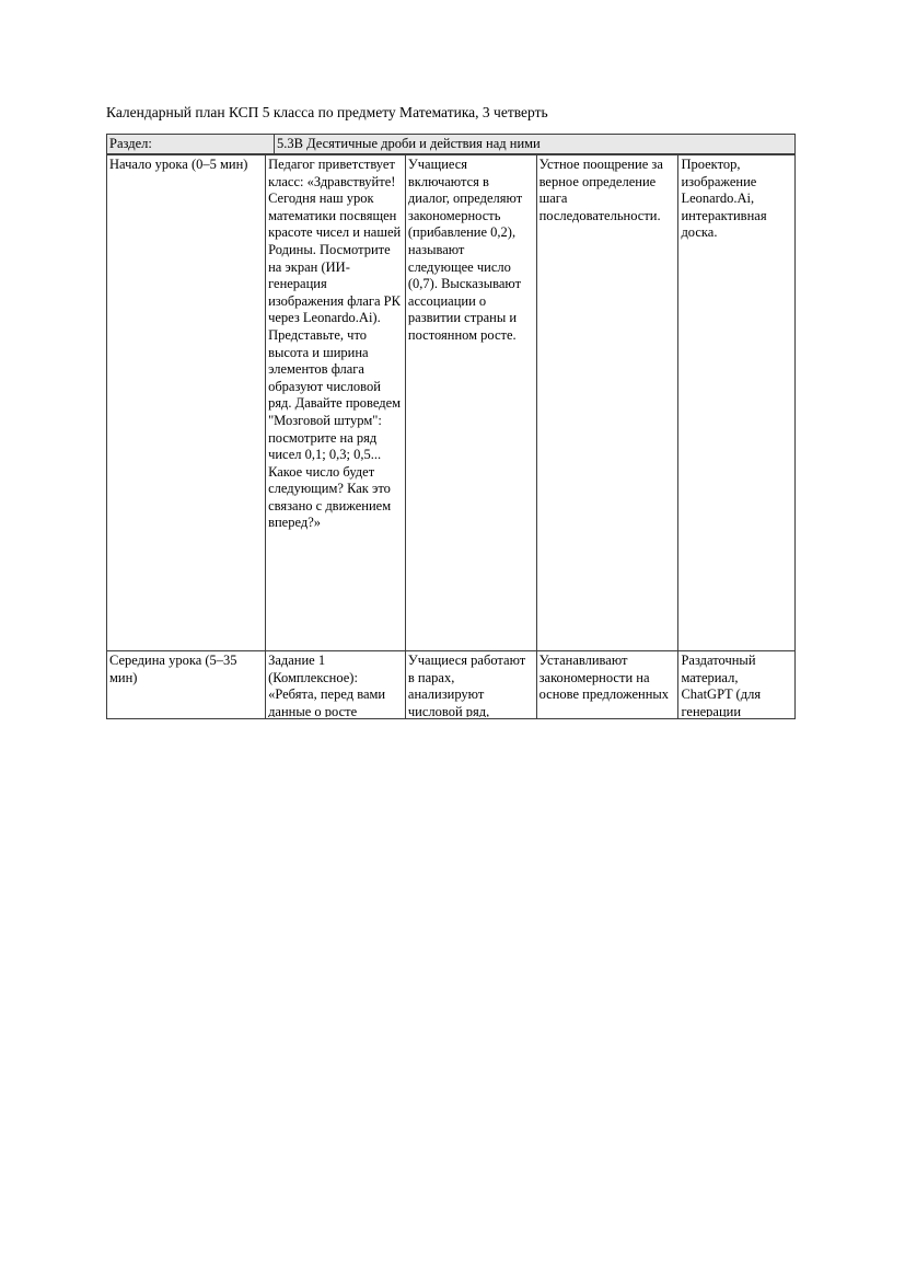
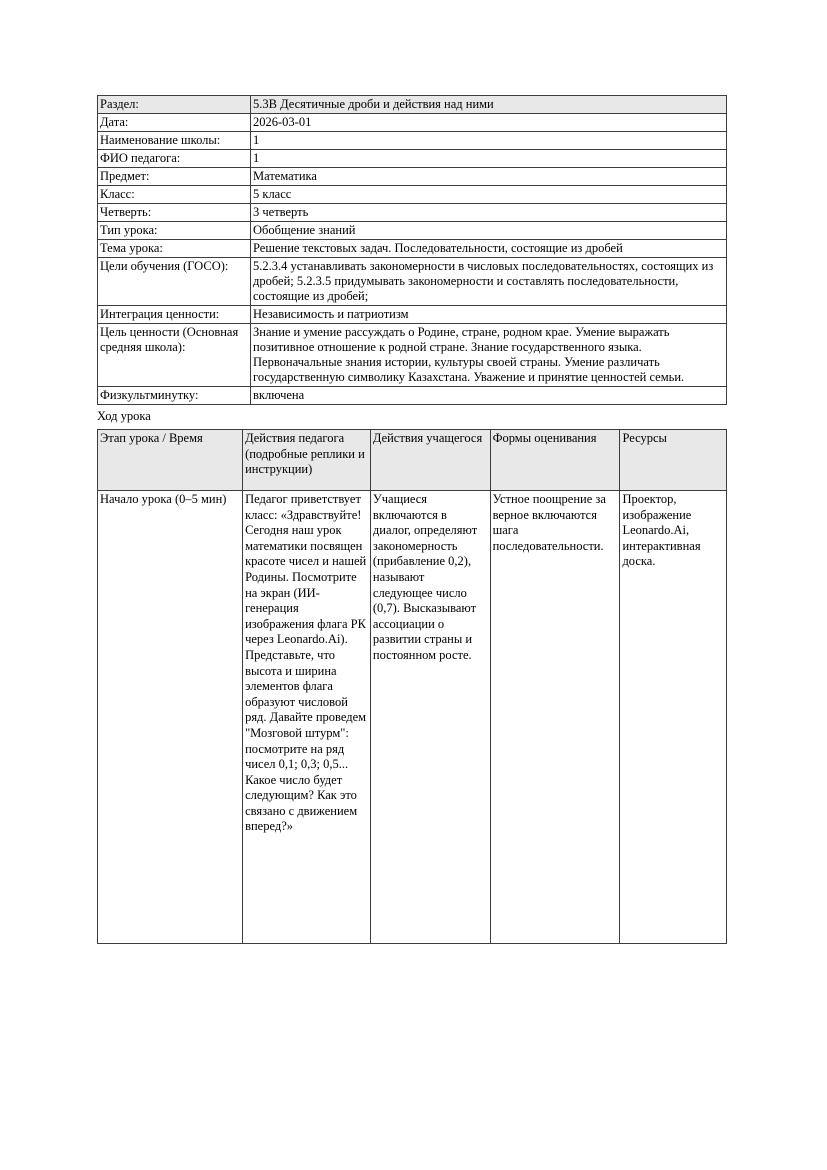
- Календарный план КСП 5 класса по предмету Математика, 3 четверть
  Раздел:	5.3В Десятичные дроби и действия над ними
+ Дата:	2026-03-01
+ Наименование школы:	1
+ ФИО педагога:	1
+ Предмет:	Математика
+ Класс:	5 класс
+ Четверть:	3 четверть
+ Тип урока:	Обобщение знаний
+ Тема урока:	Решение текстовых задач. Последовательности, состоящие из дробей
+ Цели обучения (ГОСО):	5.2.3.4 устанавливать закономерности в числовых последовательностях, состоящих из дробей; 5.2.3.5 придумывать закономерности и составлять последовательности, состоящие из дробей;
+ Интеграция ценности:	Независимость и патриотизм
+ Цель ценности (Основная средняя школа):	Знание и умение рассуждать о Родине, стране, родном крае. Умение выражать позитивное отношение к родной стране. Знание государственного языка. Первоначальные знания истории, культуры своей страны. Умение различать государственную символику Казахстана. Уважение и принятие ценностей семьи.
+ Физкультминутку:	включена
+ Ход урока
+ Этап урока / Время	Действия педагога (подробные реплики и инструкции)	Действия учащегося	Формы оценивания	Ресурсы
- Начало урока (0–5 мин)	Педагог приветствует класс: «Здравствуйте! Сегодня наш урок математики посвящен красоте чисел и нашей Родины. Посмотрите на экран (ИИ-генерация изображения флага РК через Leonardo.Ai). Представьте, что высота и ширина элементов флага образуют числовой ряд. Давайте проведем "Мозговой штурм": посмотрите на ряд чисел 0,1; 0,3; 0,5... Какое число будет следующим? Как это связано с движением вперед?»	Учащиеся включаются в диалог, определяют закономерность (прибавление 0,2), называют следующее число (0,7). Высказывают ассоциации о развитии страны и постоянном росте.	Устное поощрение за верное определение шага последовательности.	Проектор, изображение Leonardo.Ai, интерактивная доска.
+ Начало урока (0–5 мин)	Педагог приветствует класс: «Здравствуйте! Сегодня наш урок математики посвящен красоте чисел и нашей Родины. Посмотрите на экран (ИИ-генерация изображения флага РК через Leonardo.Ai). Представьте, что высота и ширина элементов флага образуют числовой ряд. Давайте проведем "Мозговой штурм": посмотрите на ряд чисел 0,1; 0,3; 0,5... Какое число будет следующим? Как это связано с движением вперед?»	Учащиеся включаются в диалог, определяют закономерность (прибавление 0,2), называют следующее число (0,7). Высказывают ассоциации о развитии страны и постоянном росте.	Устное поощрение за верное включаются шага последовательности.	Проектор, изображение Leonardo.Ai, интерактивная доска.
- Середина урока (5–35 мин)	Задание 1 (Комплексное): «Ребята, перед вами данные о росте	Учащиеся работают в парах, анализируют числовой ряд,	Устанавливают закономерности на основе предложенных	Раздаточный материал, ChatGPT (для генерации
